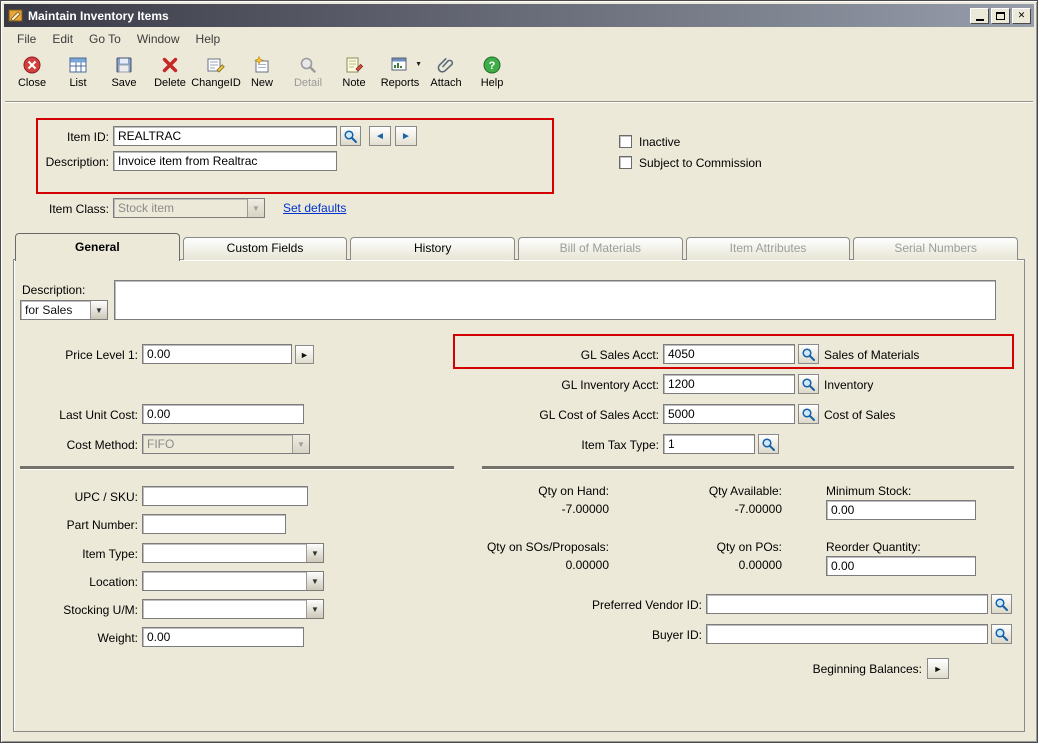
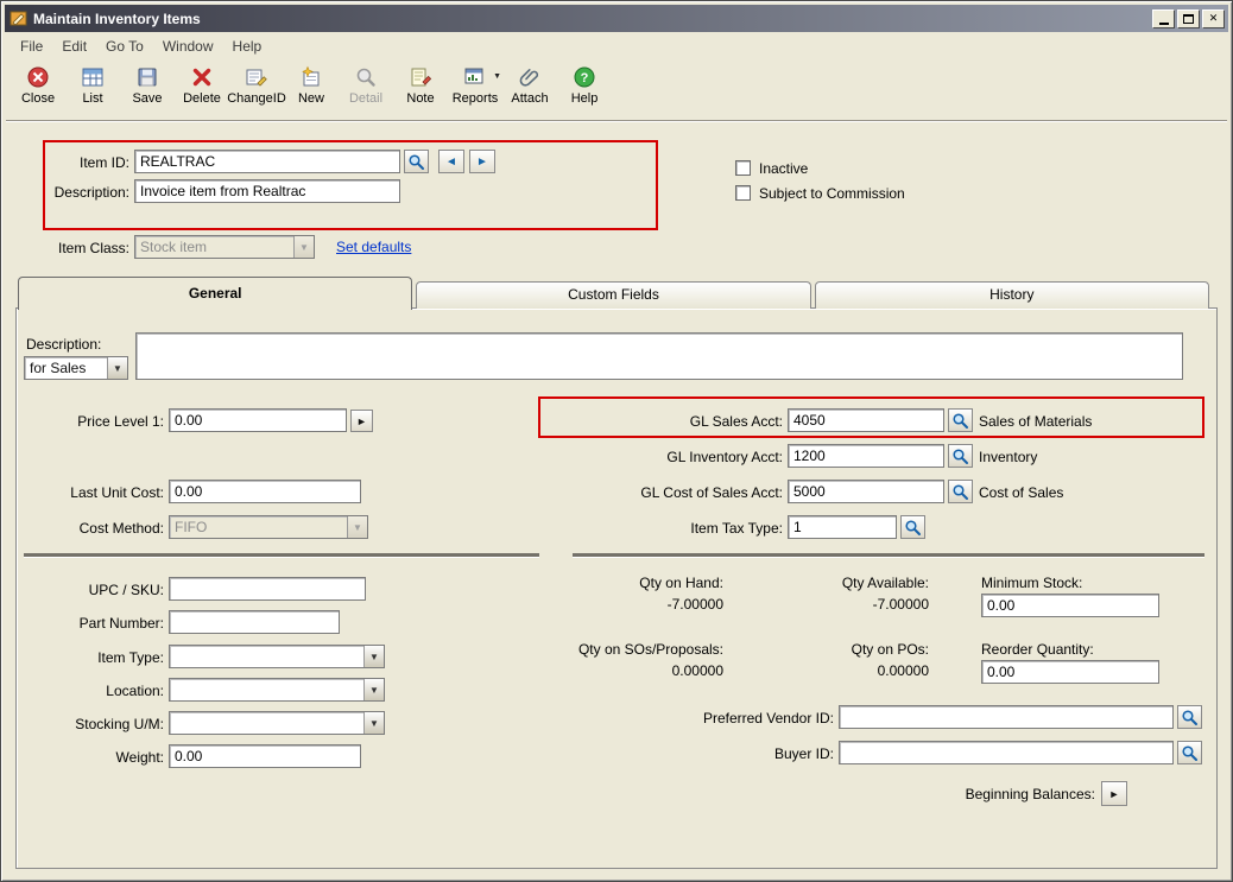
  Maintain Inventory Items
  ✕
  File
  Edit
  Go To
  Window
  Help
  Close
  List
  Save
  Delete
  ChangeID
  New
  Detail
  Note
  Reports
  Attach
  ?
  Help
  Item ID:
  REALTRAC
  ◄
  ►
  Description:
  Invoice item from Realtrac
  Inactive
  Subject to Commission
  Item Class:
  Stock item
  ▼
  Set defaults
  General
  Custom Fields
  History
- Bill of Materials
- Item Attributes
- Serial Numbers
  Description:
  for Sales
  ▼
  Price Level 1:
  0.00
  ►
  GL Sales Acct:
  4050
  Sales of Materials
  GL Inventory Acct:
  1200
  Inventory
  Last Unit Cost:
  0.00
  GL Cost of Sales Acct:
  5000
  Cost of Sales
  Cost Method:
  FIFO
  ▼
  Item Tax Type:
  1
  UPC / SKU:
  Part Number:
  Item Type:
  ▼
  Location:
  ▼
  Stocking U/M:
  ▼
  Weight:
  0.00
  Qty on Hand:
  -7.00000
  Qty Available:
  -7.00000
  Minimum Stock:
  0.00
  Qty on SOs/Proposals:
  0.00000
  Qty on POs:
  0.00000
  Reorder Quantity:
  0.00
  Preferred Vendor ID:
  Buyer ID:
  Beginning Balances:
  ►
